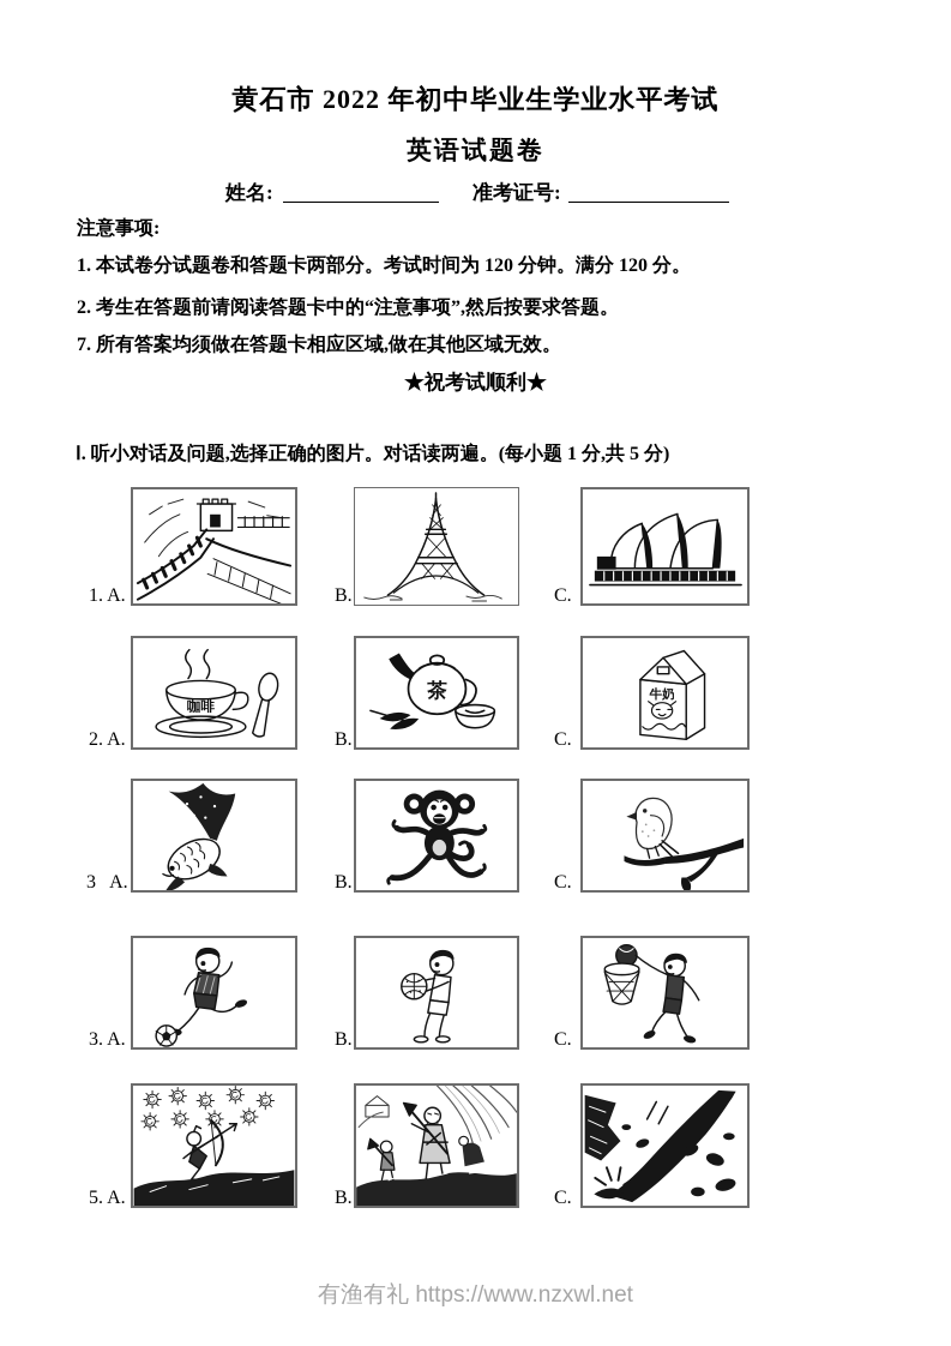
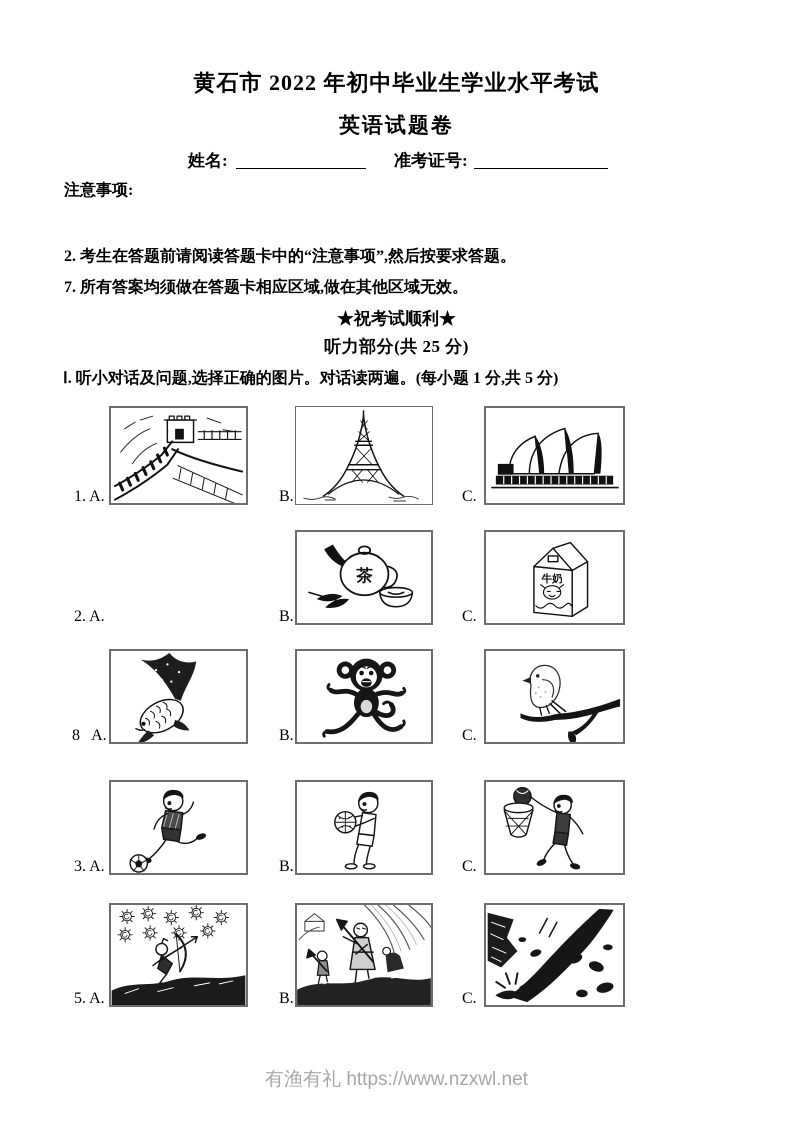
  黄石市 2022 年初中毕业生学业水平考试
  英语试题卷
  姓名:
  准考证号:
  注意事项:
- 1. 本试卷分试题卷和答题卡两部分。考试时间为 120 分钟。满分 120 分。
  2. 考生在答题前请阅读答题卡中的“注意事项”,然后按要求答题。
  7. 所有答案均须做在答题卡相应区域,做在其他区域无效。
  ★祝考试顺利★
+ 听力部分(共 25 分)
  Ⅰ. 听小对话及问题,选择正确的图片。对话读两遍。(每小题 1 分,共 5 分)
  1. A.
  B.
  C.
  2. A.
- 咖啡
  B.
  茶
  C.
  牛奶
- 3 A.
+ 8 A.
  B.
  C.
  3. A.
  B.
  C.
  5. A.
  B.
  C.
  有渔有礼 https://www.nzxwl.net
